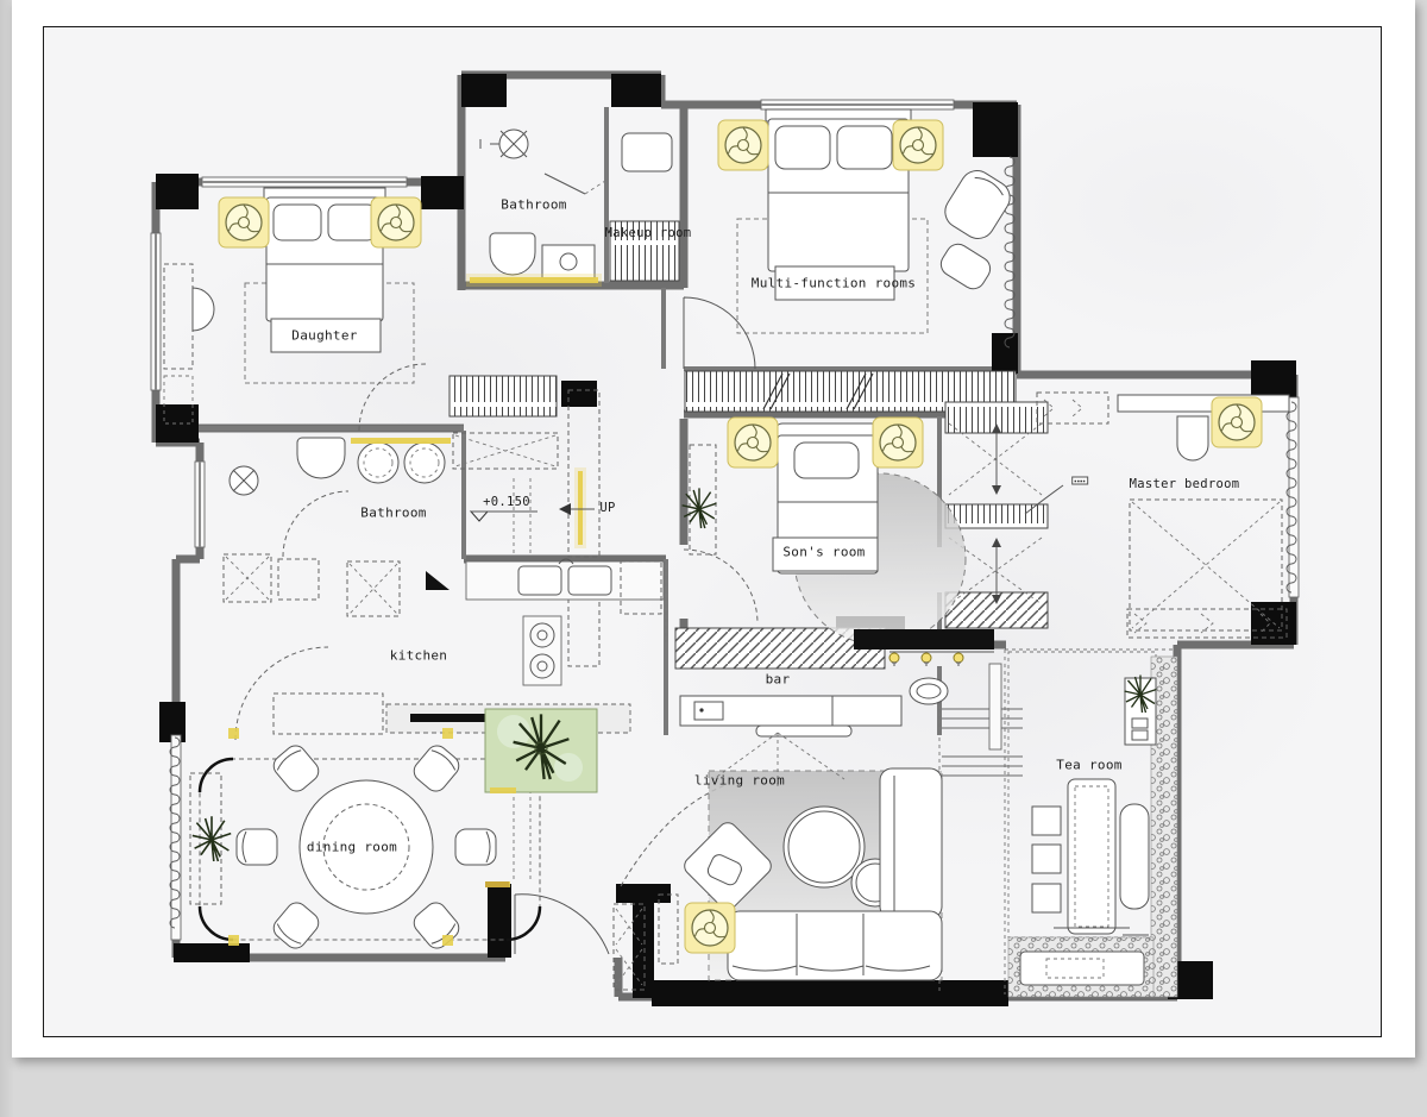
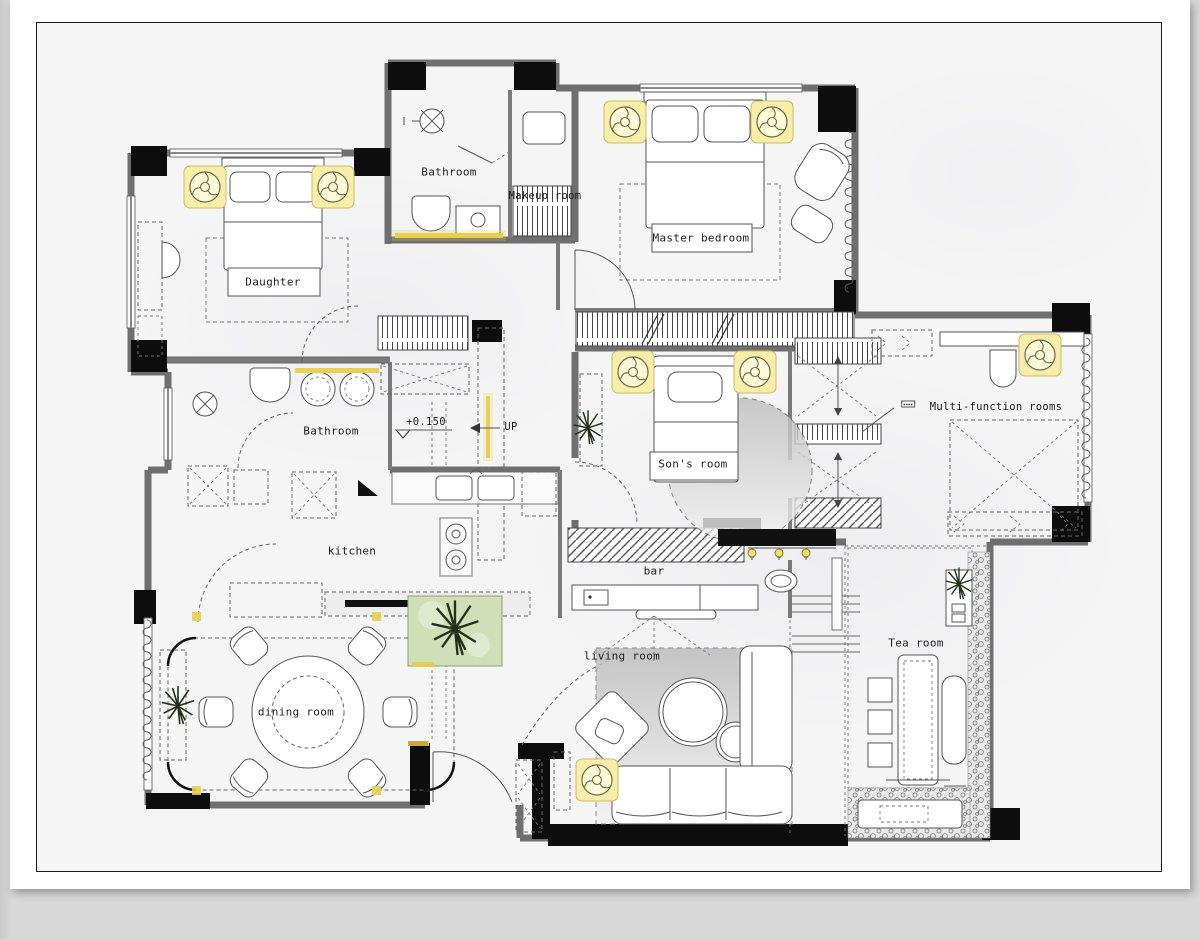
  Bathroom
  Makeup room
- Multi-function rooms
+ Master bedroom
  Daughter
  Bathroom
  Son's room
- Master bedroom
+ Multi-function rooms
  kitchen
  bar
  dining room
  living room
  Tea room
  +0.150
  UP
